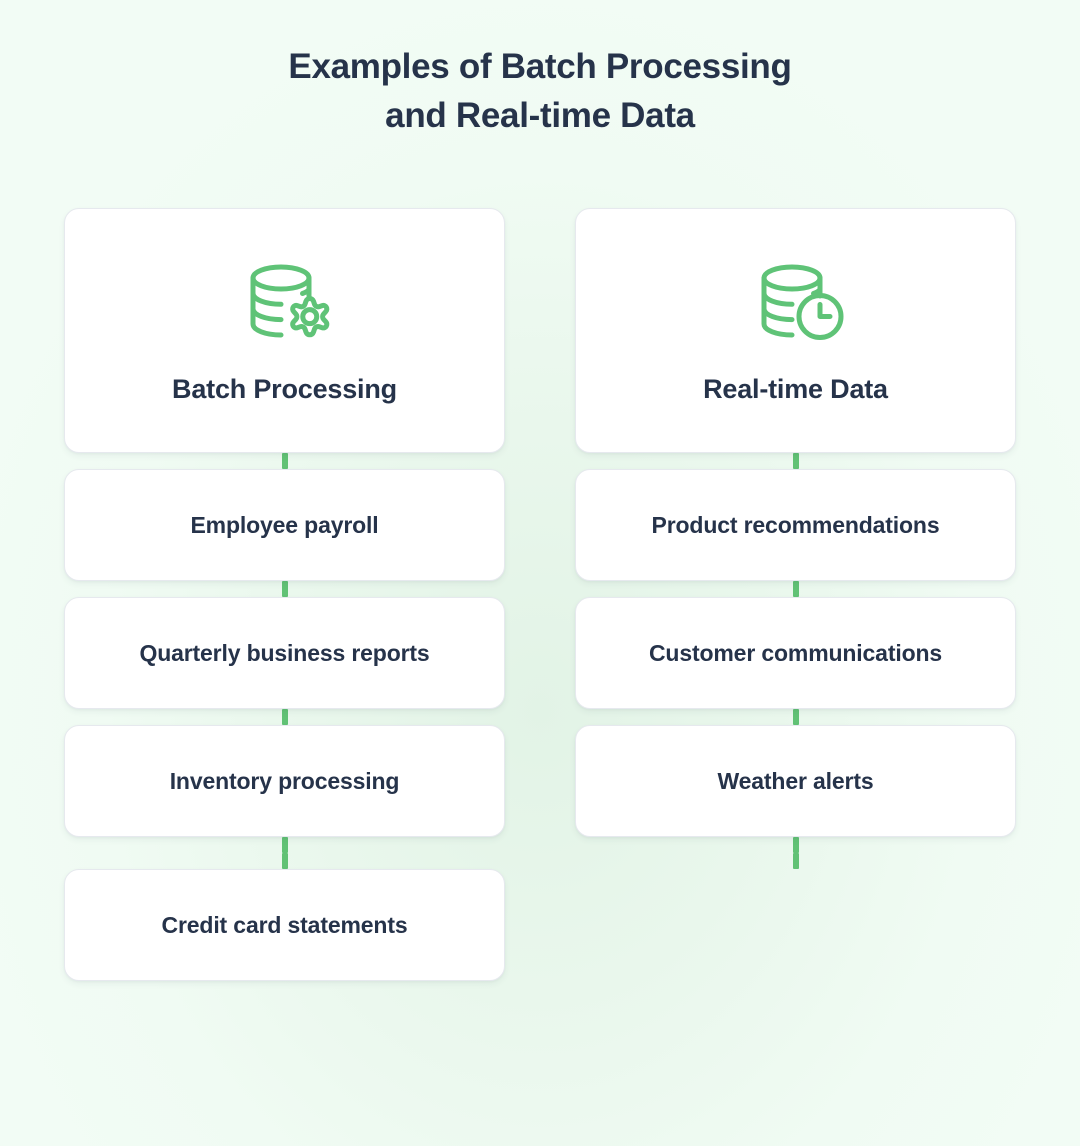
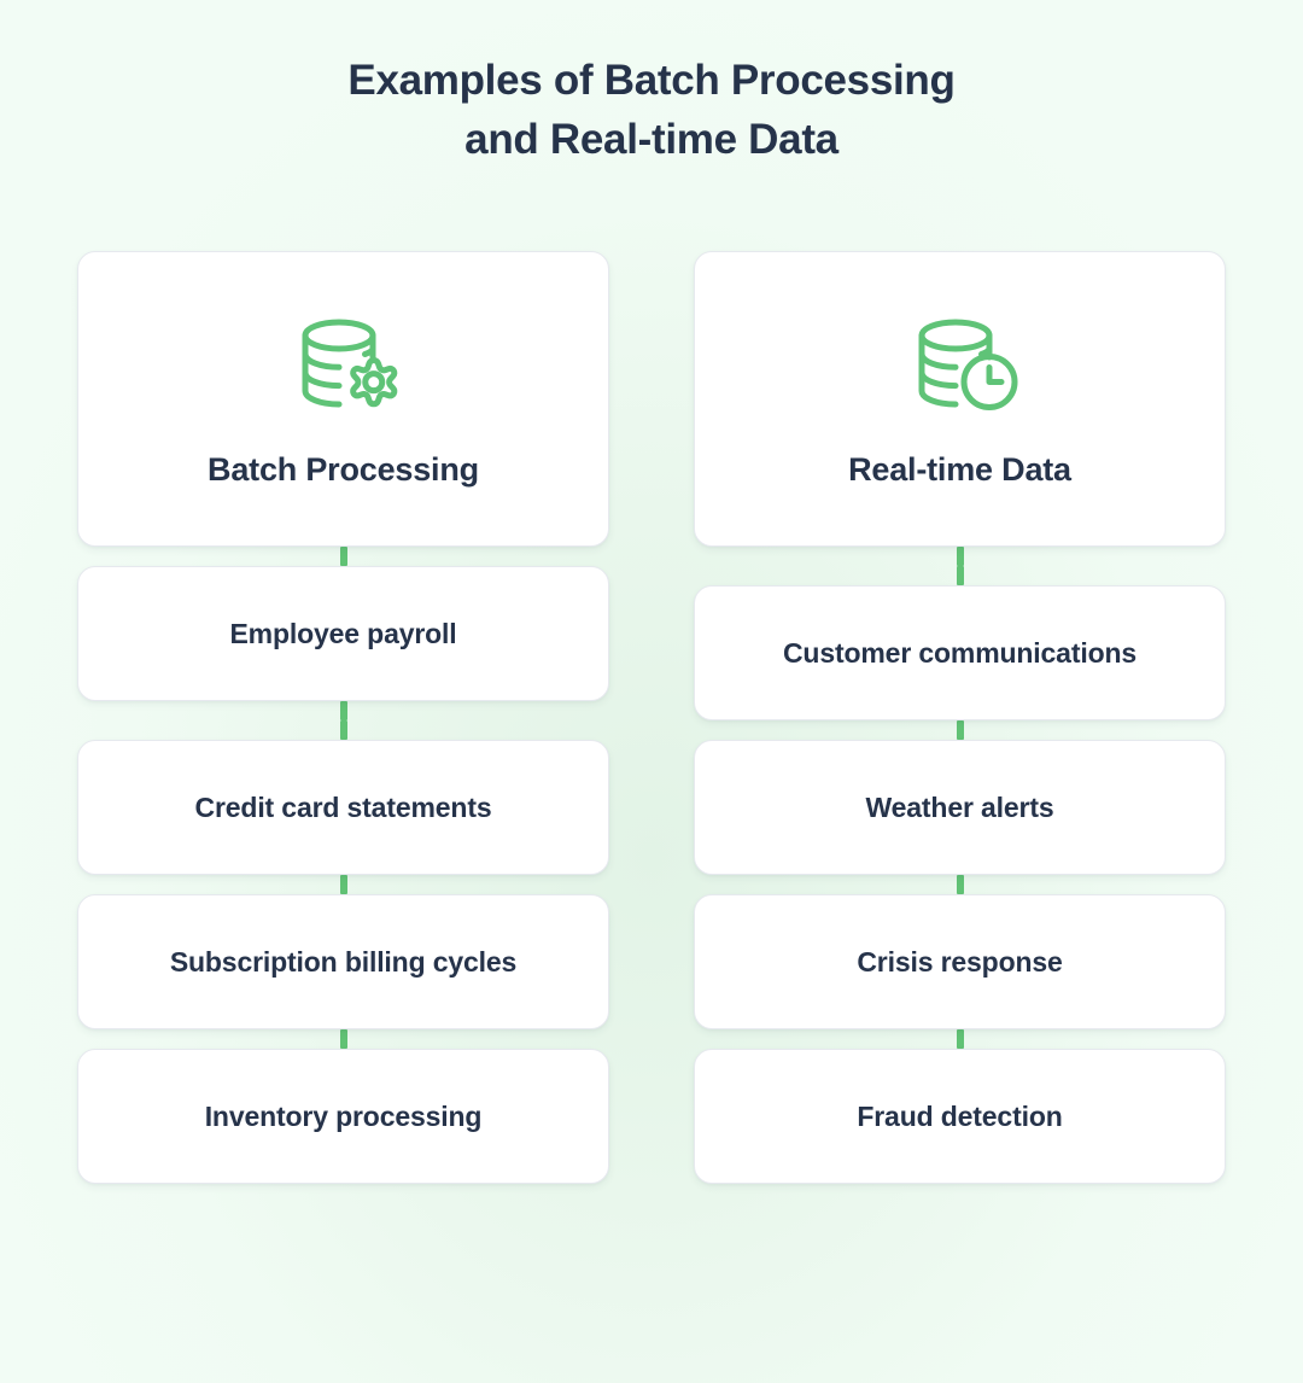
  Examples of Batch Processing
  and Real-time Data
  Batch Processing
  Employee payroll
- Quarterly business reports
- Inventory processing
+ Credit card statements
+ Subscription billing cycles
- Credit card statements
+ Inventory processing
  Real-time Data
- Product recommendations
  Customer communications
  Weather alerts
+ Crisis response
+ Fraud detection
